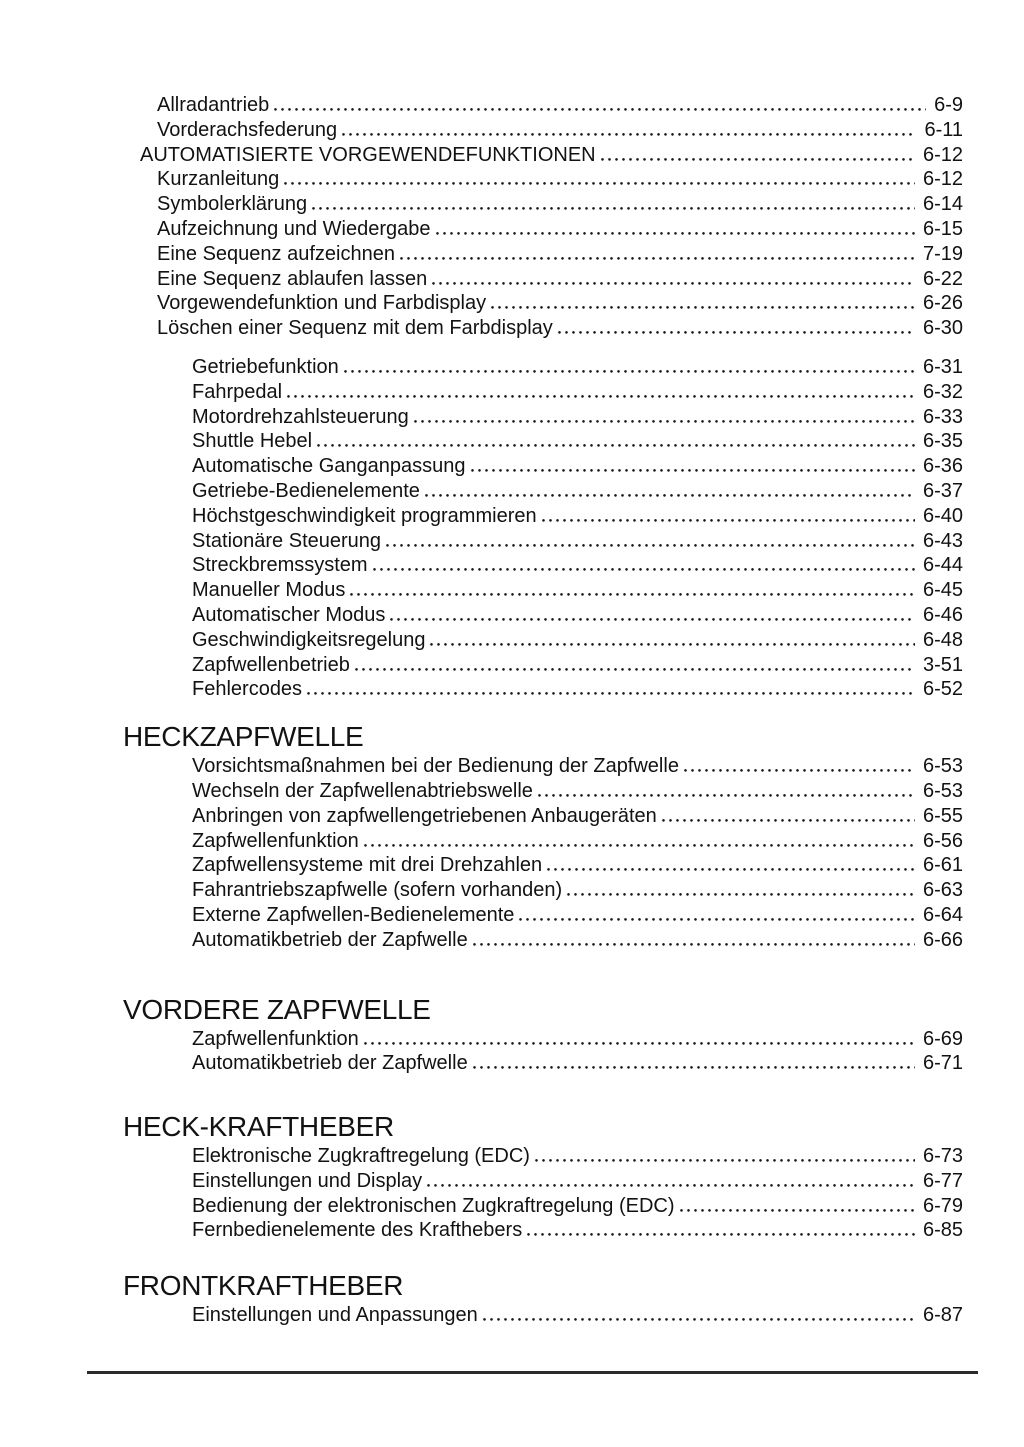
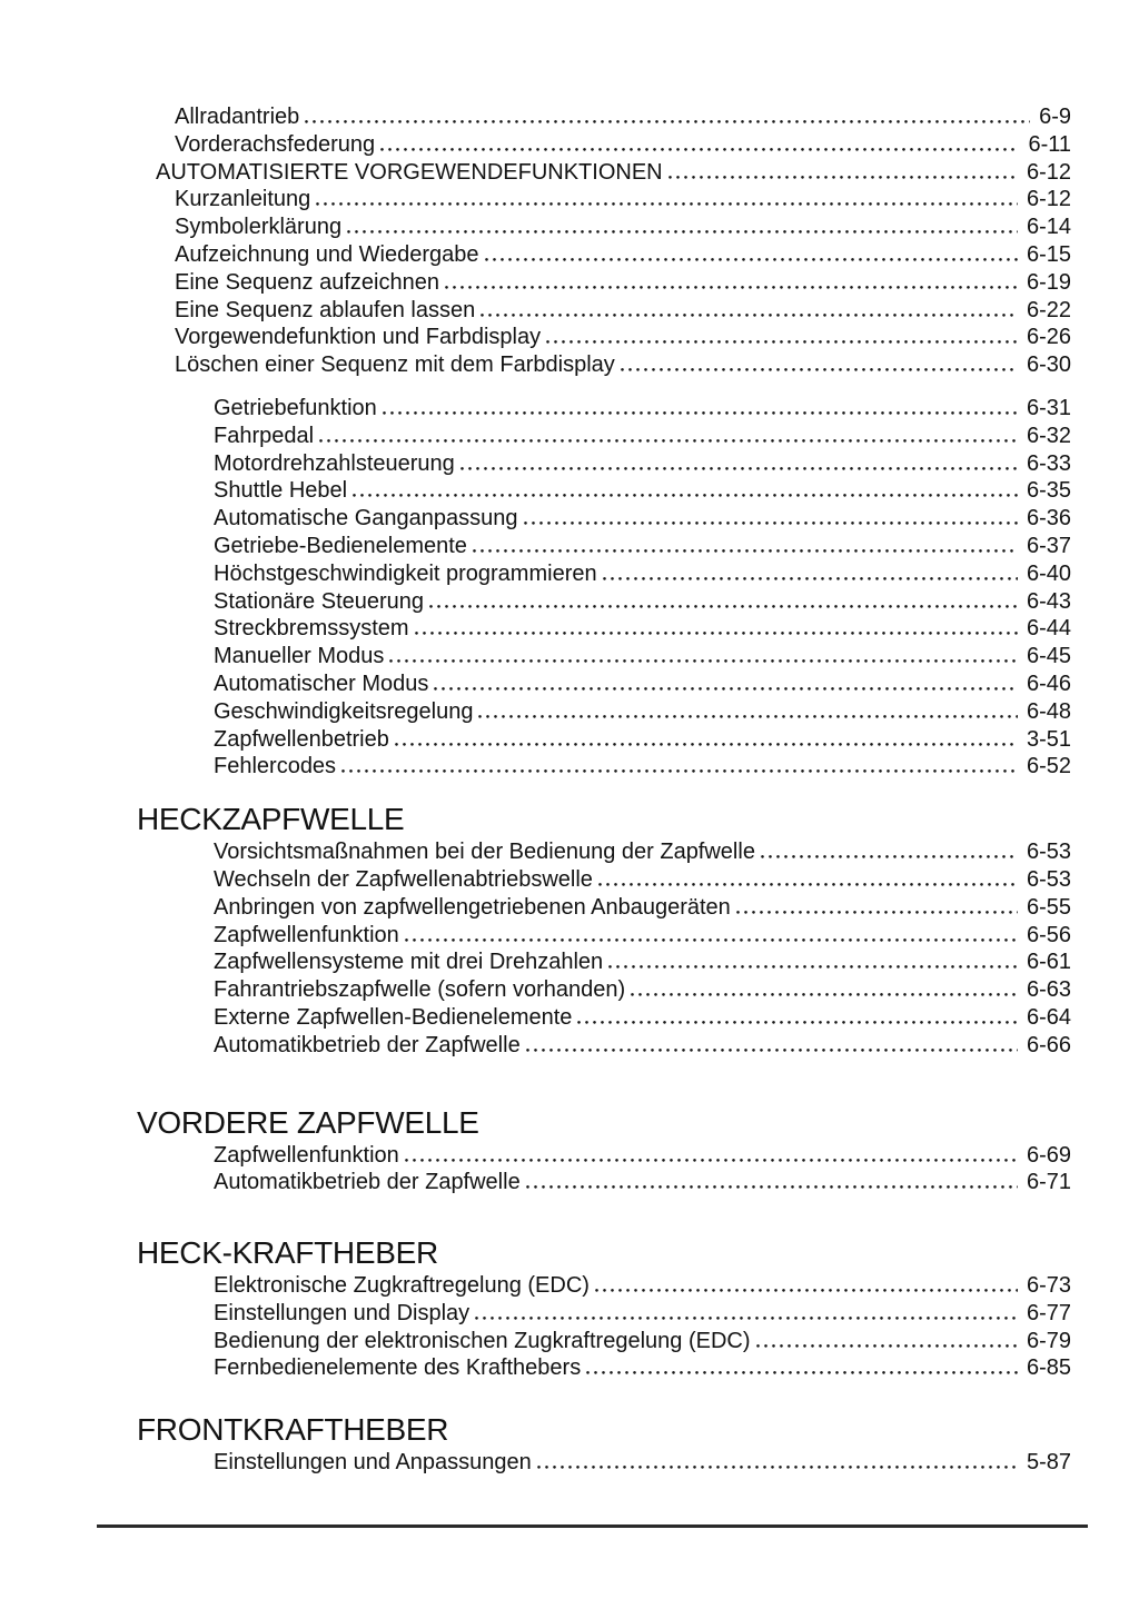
  Allradantrieb
  6-9
  Vorderachsfederung
  6-11
  AUTOMATISIERTE VORGEWENDEFUNKTIONEN
  6-12
  Kurzanleitung
  6-12
  Symbolerklärung
  6-14
  Aufzeichnung und Wiedergabe
  6-15
  Eine Sequenz aufzeichnen
- 7-19
+ 6-19
  Eine Sequenz ablaufen lassen
  6-22
  Vorgewendefunktion und Farbdisplay
  6-26
  Löschen einer Sequenz mit dem Farbdisplay
  6-30
  Getriebefunktion
  6-31
  Fahrpedal
  6-32
  Motordrehzahlsteuerung
  6-33
  Shuttle Hebel
  6-35
  Automatische Ganganpassung
  6-36
  Getriebe-Bedienelemente
  6-37
  Höchstgeschwindigkeit programmieren
  6-40
  Stationäre Steuerung
  6-43
  Streckbremssystem
  6-44
  Manueller Modus
  6-45
  Automatischer Modus
  6-46
  Geschwindigkeitsregelung
  6-48
  Zapfwellenbetrieb
  3-51
  Fehlercodes
  6-52
  HECKZAPFWELLE
  Vorsichtsmaßnahmen bei der Bedienung der Zapfwelle
  6-53
  Wechseln der Zapfwellenabtriebswelle
  6-53
  Anbringen von zapfwellengetriebenen Anbaugeräten
  6-55
  Zapfwellenfunktion
  6-56
  Zapfwellensysteme mit drei Drehzahlen
  6-61
  Fahrantriebszapfwelle (sofern vorhanden)
  6-63
  Externe Zapfwellen-Bedienelemente
  6-64
  Automatikbetrieb der Zapfwelle
  6-66
  VORDERE ZAPFWELLE
  Zapfwellenfunktion
  6-69
  Automatikbetrieb der Zapfwelle
  6-71
  HECK-KRAFTHEBER
  Elektronische Zugkraftregelung (EDC)
  6-73
  Einstellungen und Display
  6-77
  Bedienung der elektronischen Zugkraftregelung (EDC)
  6-79
  Fernbedienelemente des Krafthebers
  6-85
  FRONTKRAFTHEBER
  Einstellungen und Anpassungen
- 6-87
+ 5-87
